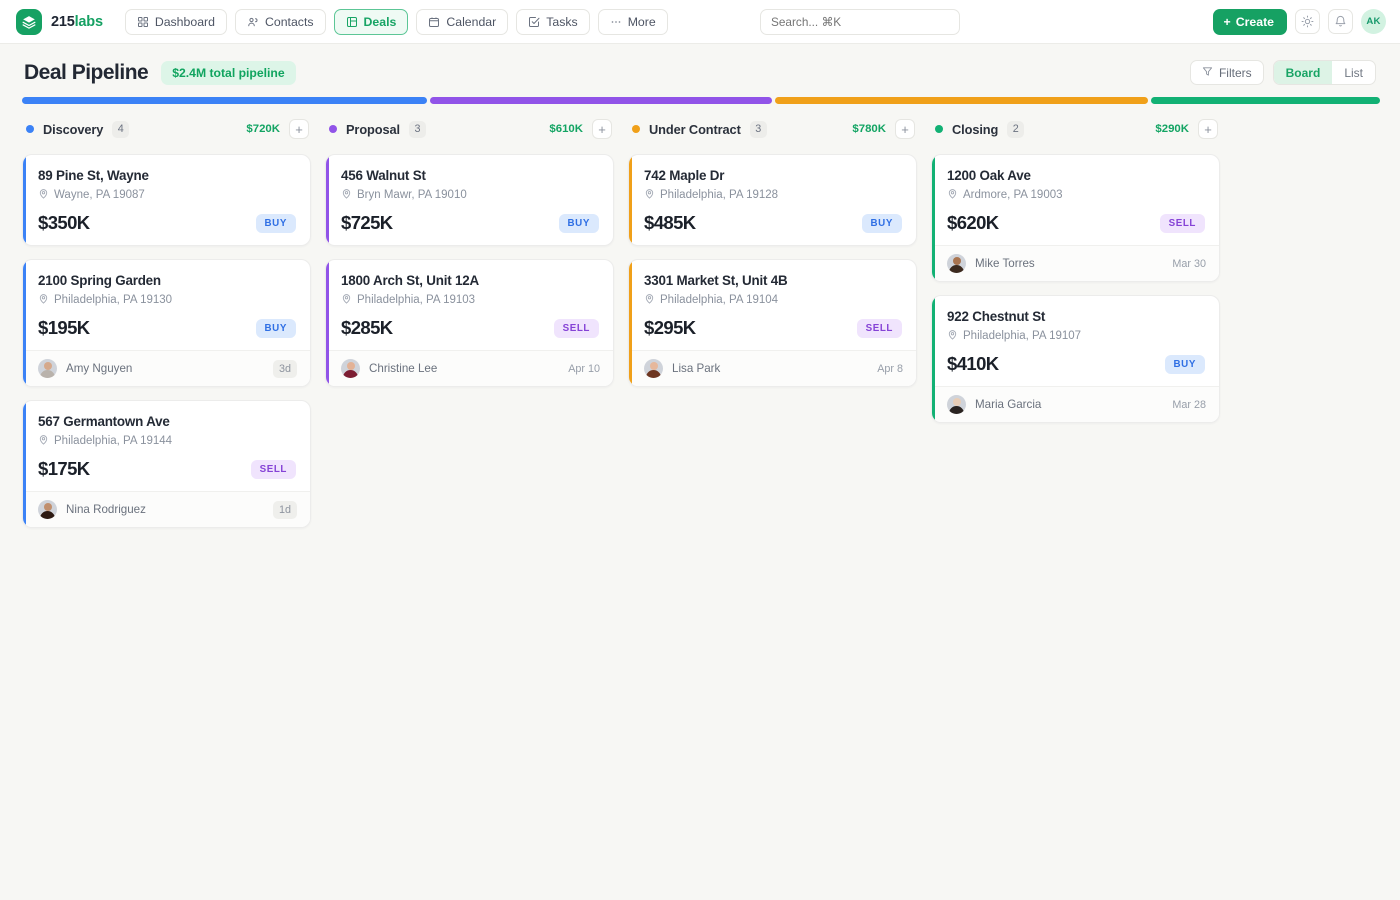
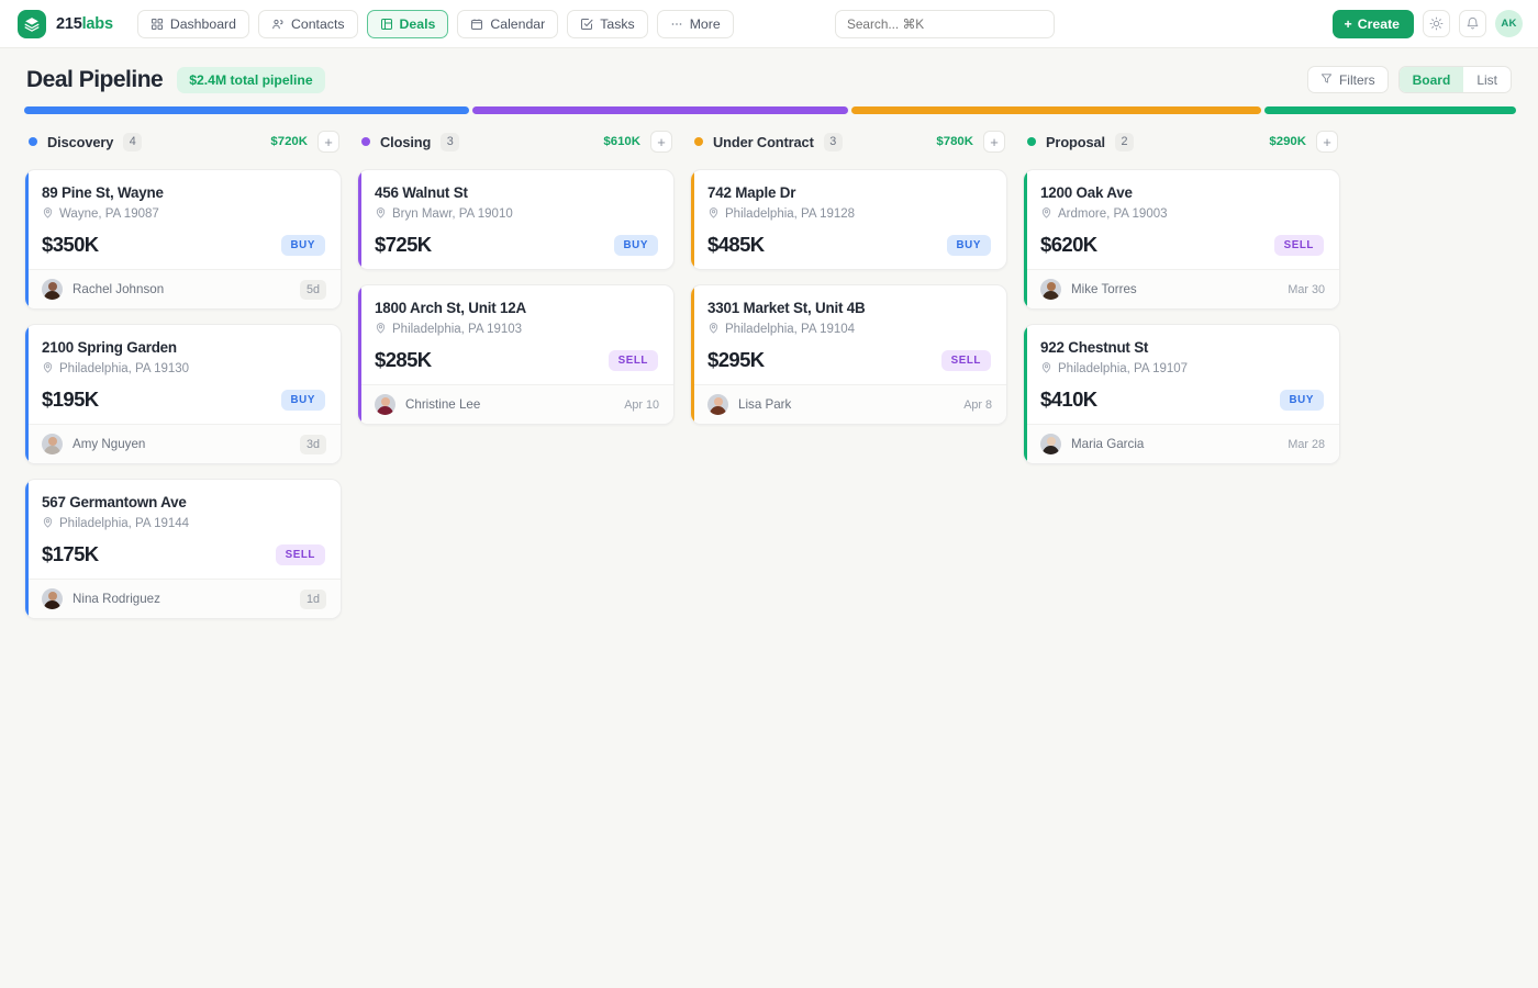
  215labs
  Dashboard
  Contacts
  Deals
  Calendar
  Tasks
  More
  Search... ⌘K
  +
  Create
  AK
  Deal Pipeline
  $2.4M total pipeline
  Filters
  Board
  List
  Discovery
  4
  $720K
  +
  89 Pine St, Wayne
  Wayne, PA 19087
  $350K
  BUY
+ Rachel Johnson
+ 5d
  2100 Spring Garden
  Philadelphia, PA 19130
  $195K
  BUY
  Amy Nguyen
  3d
  567 Germantown Ave
  Philadelphia, PA 19144
  $175K
  SELL
  Nina Rodriguez
  1d
- Proposal
+ Closing
  3
  $610K
  +
  456 Walnut St
  Bryn Mawr, PA 19010
  $725K
  BUY
  1800 Arch St, Unit 12A
  Philadelphia, PA 19103
  $285K
  SELL
  Christine Lee
  Apr 10
  Under Contract
  3
  $780K
  +
  742 Maple Dr
  Philadelphia, PA 19128
  $485K
  BUY
  3301 Market St, Unit 4B
  Philadelphia, PA 19104
  $295K
  SELL
  Lisa Park
  Apr 8
- Closing
+ Proposal
  2
  $290K
  +
  1200 Oak Ave
  Ardmore, PA 19003
  $620K
  SELL
  Mike Torres
  Mar 30
  922 Chestnut St
  Philadelphia, PA 19107
  $410K
  BUY
  Maria Garcia
  Mar 28
